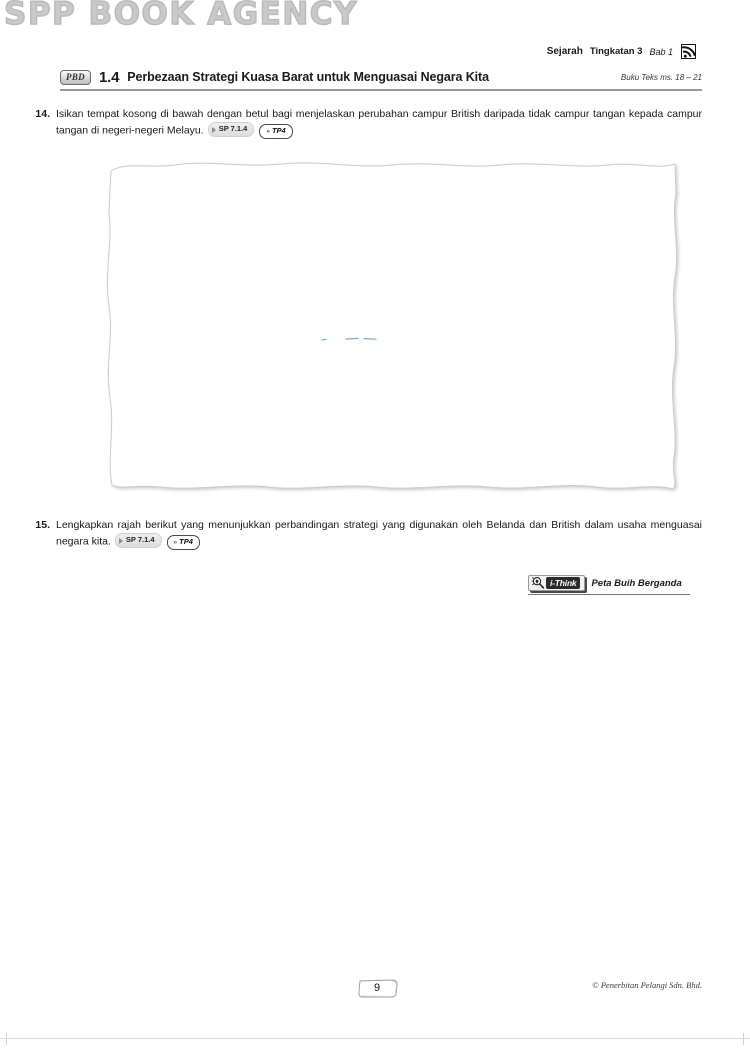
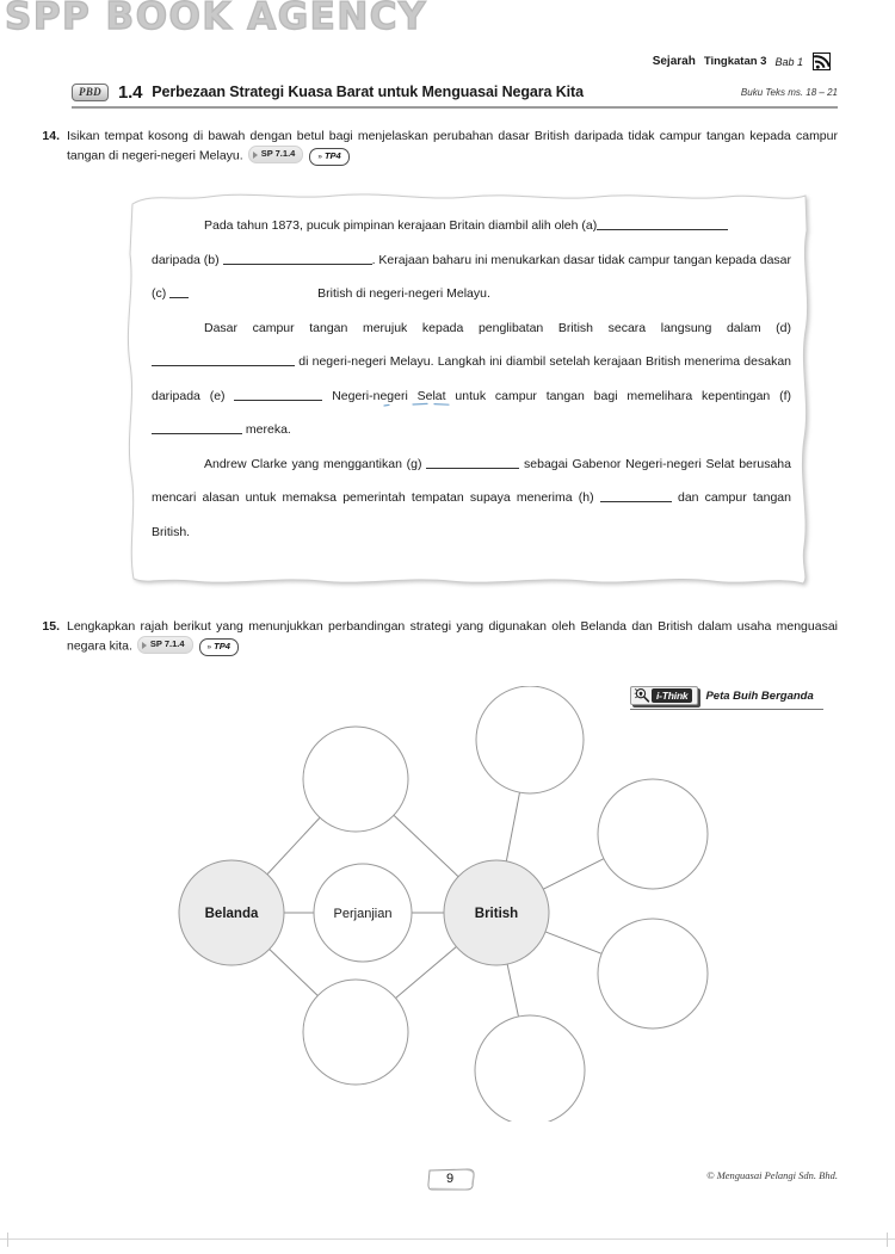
  SPP BOOK AGENCY
  Sejarah
  Tingkatan 3
  Bab 1
  PBD
  1.4
  Perbezaan Strategi Kuasa Barat untuk Menguasai Negara Kita
  Buku Teks ms. 18 – 21
  14.
- Isikan tempat kosong di bawah dengan betul bagi menjelaskan perubahan campur British daripada tidak campur tangan kepada campur tangan di negeri-negeri Melayu.
+ Isikan tempat kosong di bawah dengan betul bagi menjelaskan perubahan dasar British daripada tidak campur tangan kepada campur tangan di negeri-negeri Melayu.
  SP 7.1.4
  TP4
+ Pada tahun 1873, pucuk pimpinan kerajaan Britain diambil alih oleh (a)
+ daripada (b) . Kerajaan baharu ini menukarkan dasar tidak campur tangan kepada dasar (c) British di negeri-negeri Melayu.
+ Dasar campur tangan merujuk kepada penglibatan British secara langsung dalam (d) di negeri-negeri Melayu. Langkah ini diambil setelah kerajaan British menerima desakan daripada (e) Negeri-negeri Selat untuk campur tangan bagi memelihara kepentingan (f) mereka.
+ Andrew Clarke yang menggantikan (g) sebagai Gabenor Negeri-negeri Selat berusaha mencari alasan untuk memaksa pemerintah tempatan supaya menerima (h) dan campur tangan British.
  15.
  Lengkapkan rajah berikut yang menunjukkan perbandingan strategi yang digunakan oleh Belanda dan British dalam usaha menguasai negara kita.
  SP 7.1.4
  TP4
  i-Think
  Peta Buih Berganda
+ Belanda
+ British
+ Perjanjian
  9
- © Penerbitan Pelangi Sdn. Bhd.
+ © Menguasai Pelangi Sdn. Bhd.
